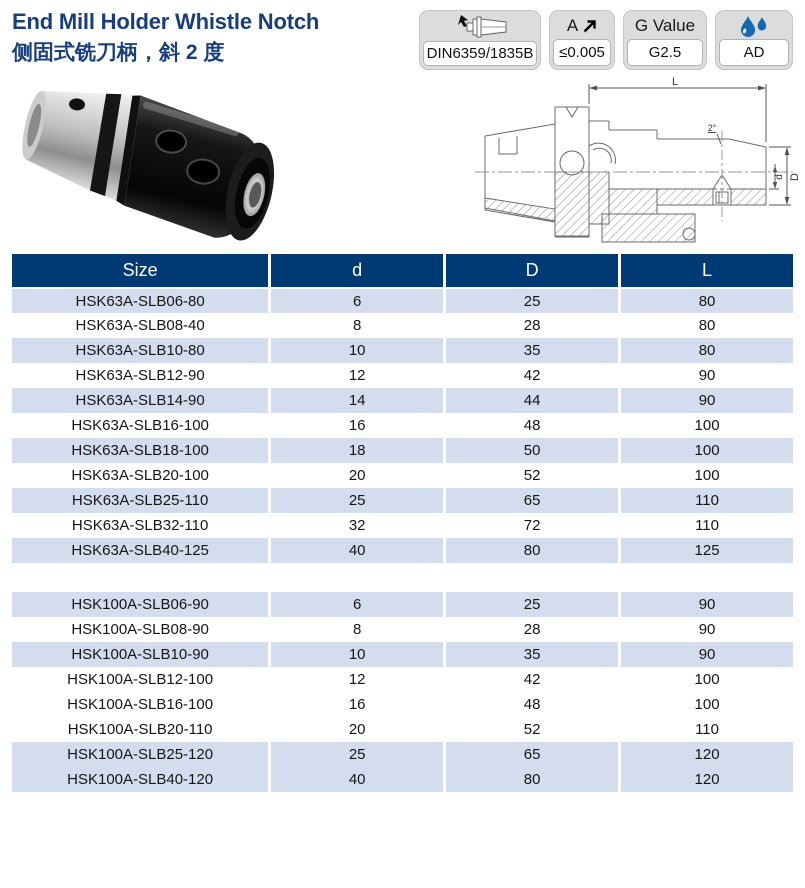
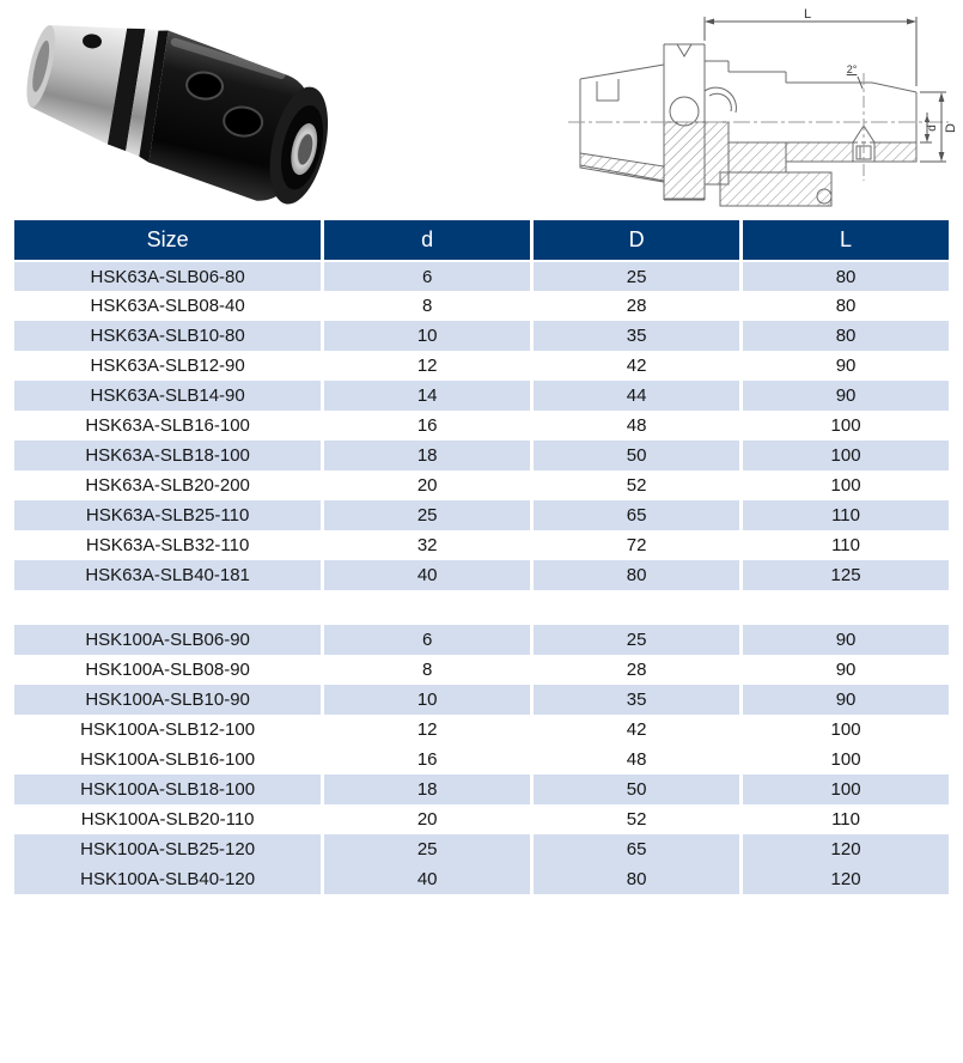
- End Mill Holder Whistle Notch
- 侧固式铣刀柄，斜 2 度
- DIN6359/1835B
- A
- ≤0.005
- G Value
- G2.5
- AD
  L
  2°
  Size	d	D	L
  HSK63A-SLB06-80	6	25	80
  HSK63A-SLB08-40	8	28	80
  HSK63A-SLB10-80	10	35	80
  HSK63A-SLB12-90	12	42	90
  HSK63A-SLB14-90	14	44	90
  HSK63A-SLB16-100	16	48	100
  HSK63A-SLB18-100	18	50	100
- HSK63A-SLB20-100	20	52	100
+ HSK63A-SLB20-200	20	52	100
  HSK63A-SLB25-110	25	65	110
  HSK63A-SLB32-110	32	72	110
- HSK63A-SLB40-125	40	80	125
+ HSK63A-SLB40-181	40	80	125
  HSK100A-SLB06-90	6	25	90
  HSK100A-SLB08-90	8	28	90
  HSK100A-SLB10-90	10	35	90
  HSK100A-SLB12-100	12	42	100
  HSK100A-SLB16-100	16	48	100
+ HSK100A-SLB18-100	18	50	100
  HSK100A-SLB20-110	20	52	110
  HSK100A-SLB25-120	25	65	120
  HSK100A-SLB40-120	40	80	120
